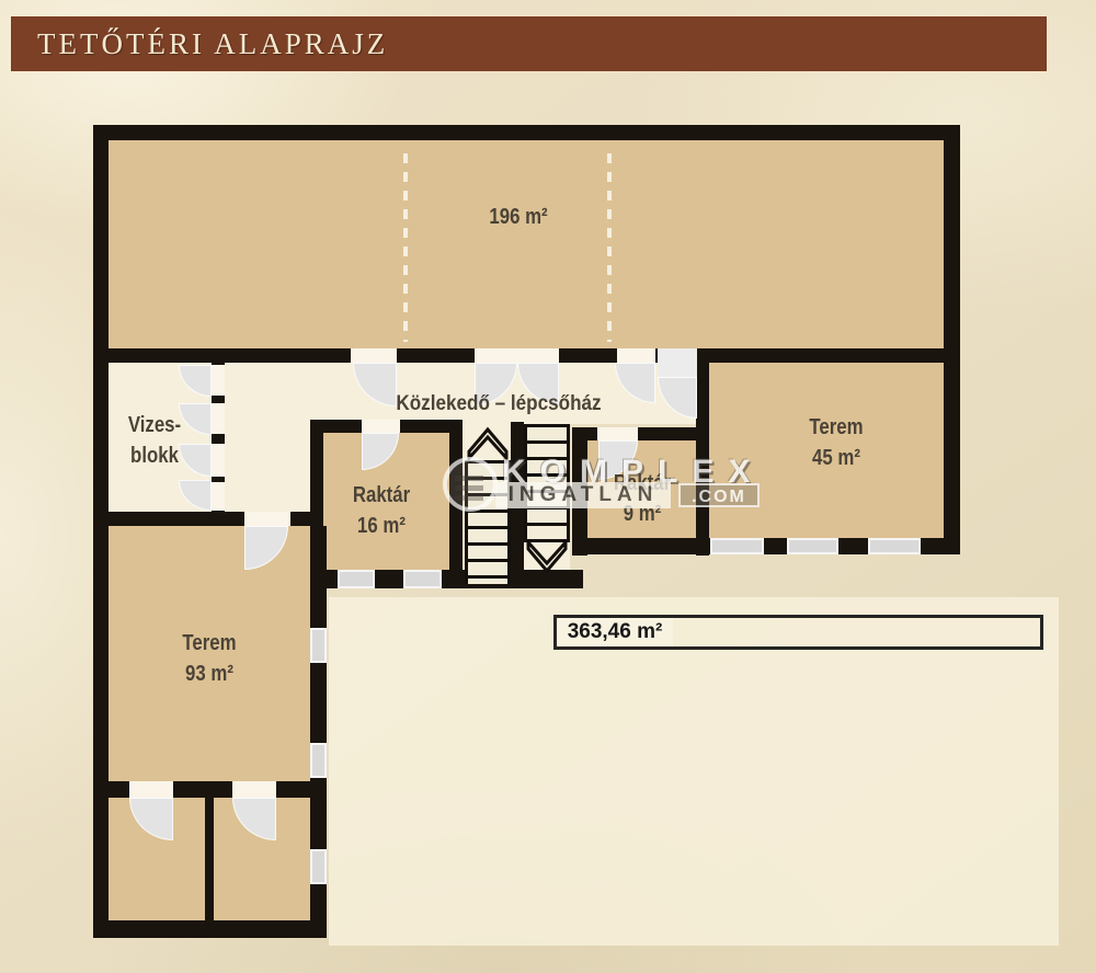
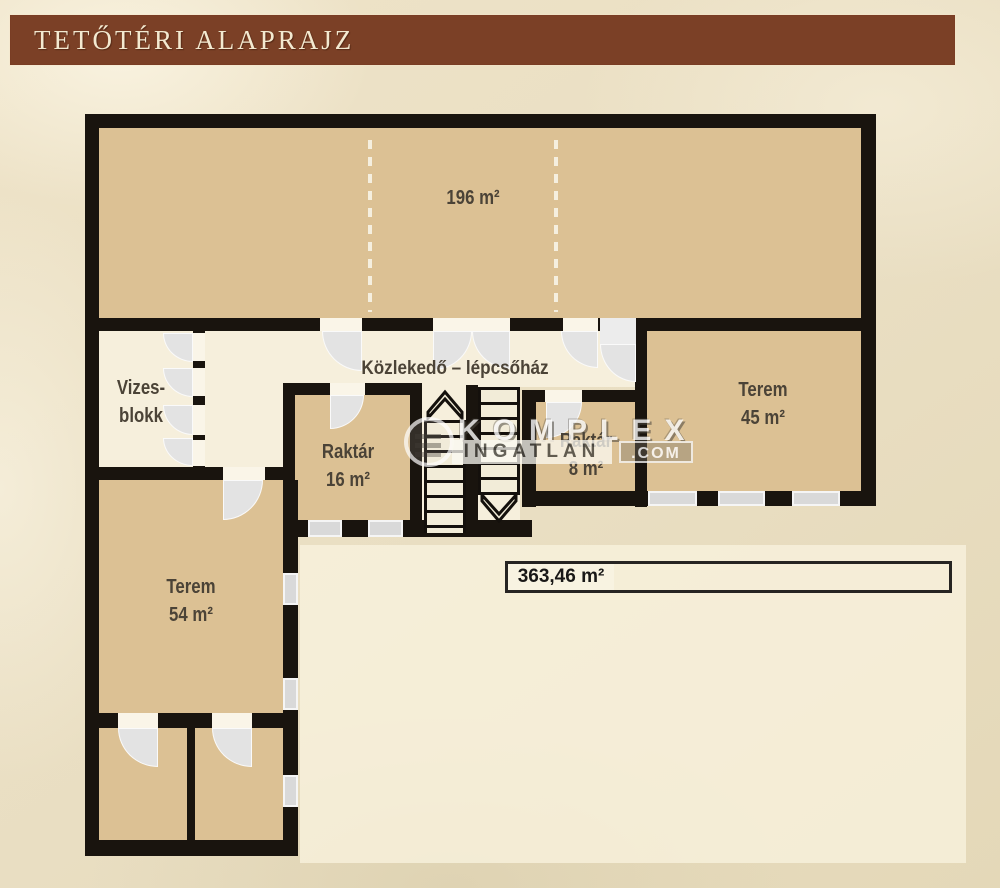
  TETŐTÉRI ALAPRAJZ
  196 m²
  Vizes-
  blokk
  Közlekedő – lépcsőház
  Raktár
  16 m²
  Raktár
- 9 m²
+ 8 m²
  Terem
  45 m²
  Terem
- 93 m²
+ 54 m²
  KOMPLEX
  INGATLAN
  .COM
  363,46 m²
